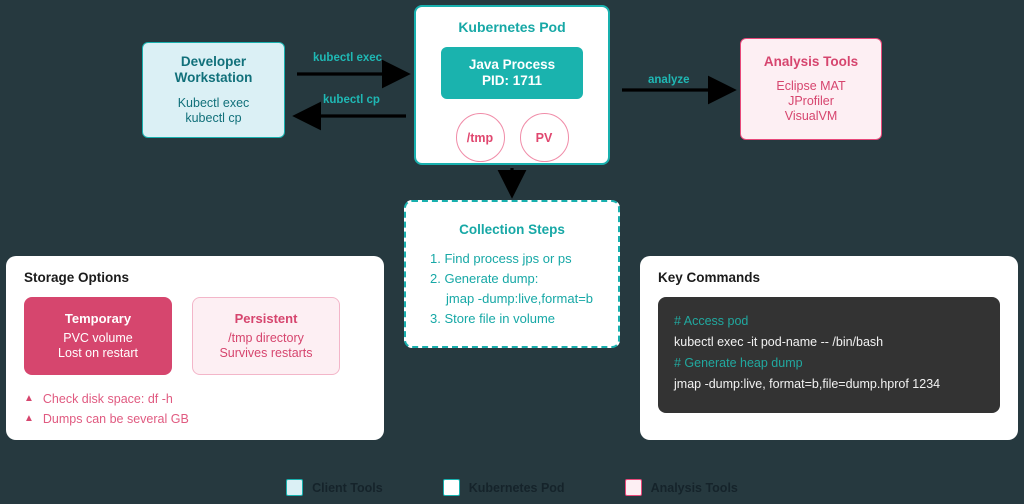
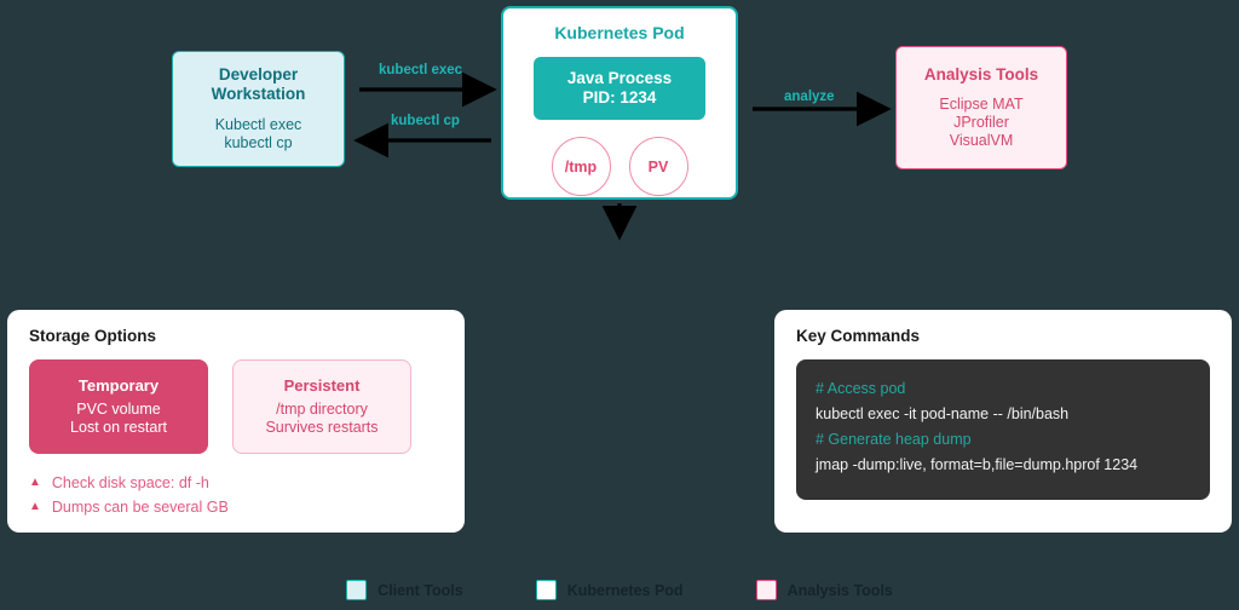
  kubectl exec
  kubectl cp
  analyze
  Developer
  Workstation
  Kubectl exec
  kubectl cp
  Kubernetes Pod
  Java Process
- PID: 1711
+ PID: 1234
  /tmp
  PV
  Analysis Tools
  Eclipse MAT
  JProfiler
  VisualVM
- Collection Steps
- 1. Find process jps or ps
- 2. Generate dump:
- jmap -dump:live,format=b
- 3. Store file in volume
  Storage Options
  Temporary
  PVC volume
  Lost on restart
  Persistent
  /tmp directory
  Survives restarts
  ▲
  Check disk space: df -h
  ▲
  Dumps can be several GB
  Key Commands
  # Access pod
  kubectl exec -it pod-name -- /bin/bash
  # Generate heap dump
  jmap -dump:live, format=b,file=dump.hprof 1234
